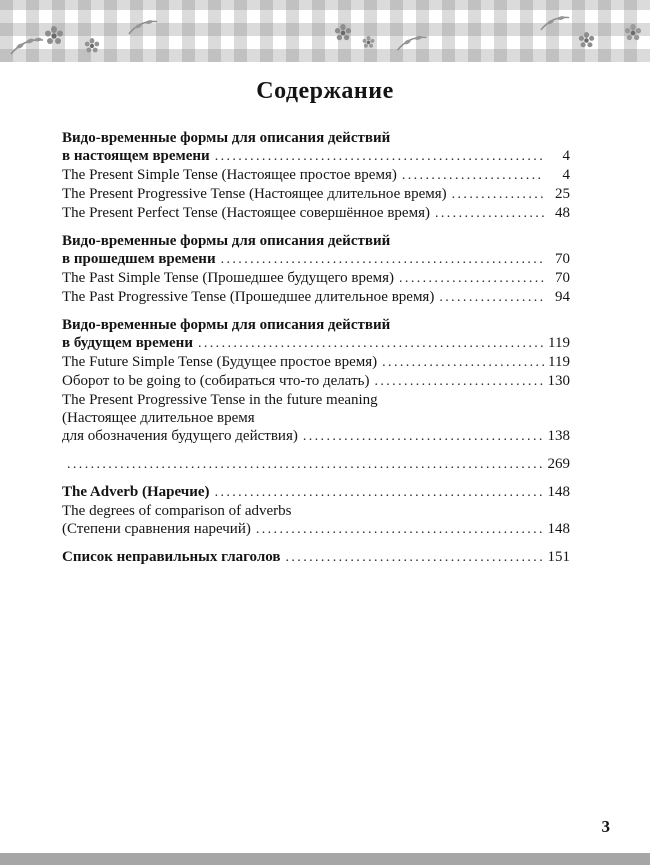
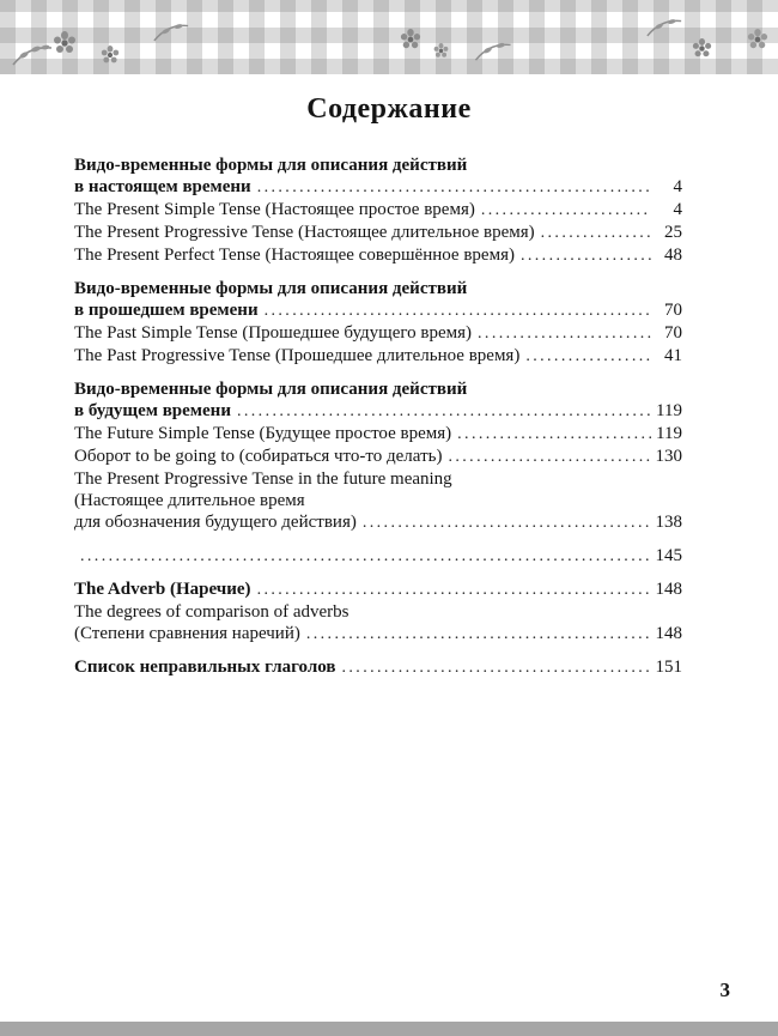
  Содержание
  Видо-временные формы для описания действий
  в настоящем времени
  4
  The Present Simple Tense (Настоящее простое время)
  4
  The Present Progressive Tense (Настоящее длительное время)
  25
  The Present Perfect Tense (Настоящее совершённое время)
  48
  Видо-временные формы для описания действий
  в прошедшем времени
  70
  The Past Simple Tense (Прошедшее будущего время)
  70
  The Past Progressive Tense (Прошедшее длительное время)
- 94
+ 41
  Видо-временные формы для описания действий
  в будущем времени
  119
  The Future Simple Tense (Будущее простое время)
  119
  Оборот to be going to (собираться что-то делать)
  130
  The Present Progressive Tense in the future meaning
  (Настоящее длительное время
  для обозначения будущего действия)
  138
- 269
+ 145
  The Adverb (Наречие)
  148
  The degrees of comparison of adverbs
  (Степени сравнения наречий)
  148
  Список неправильных глаголов
  151
  3
